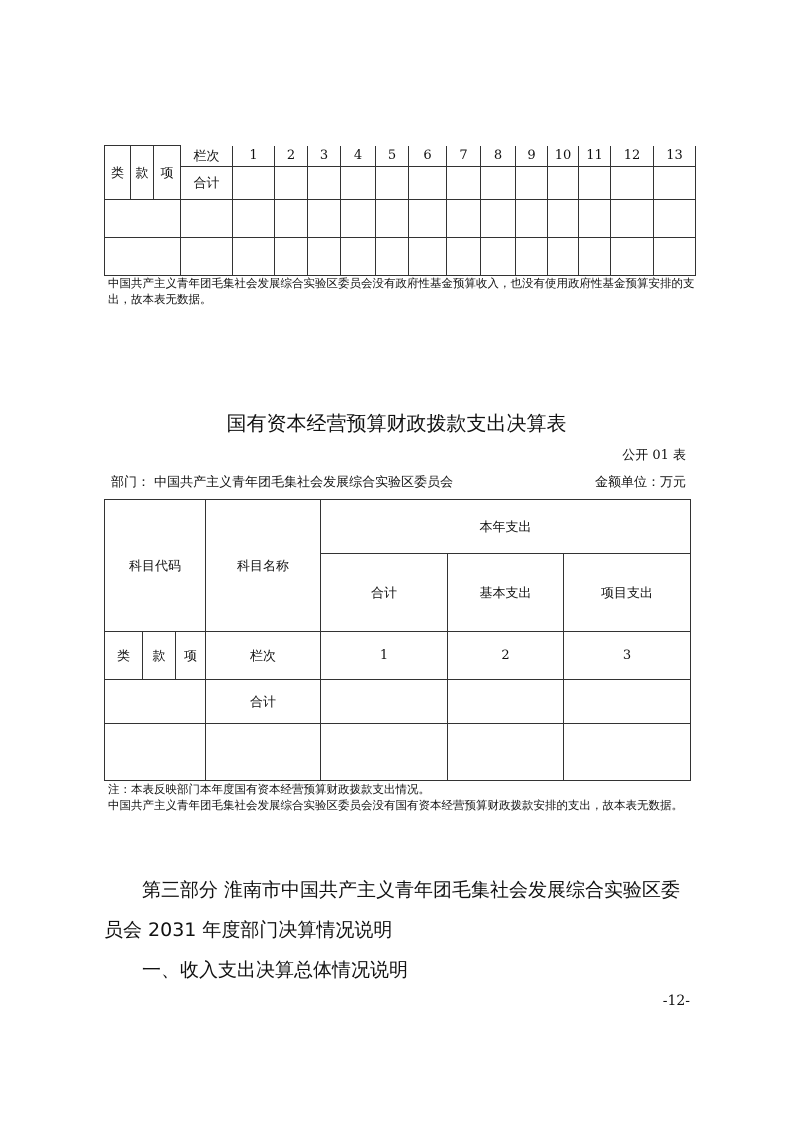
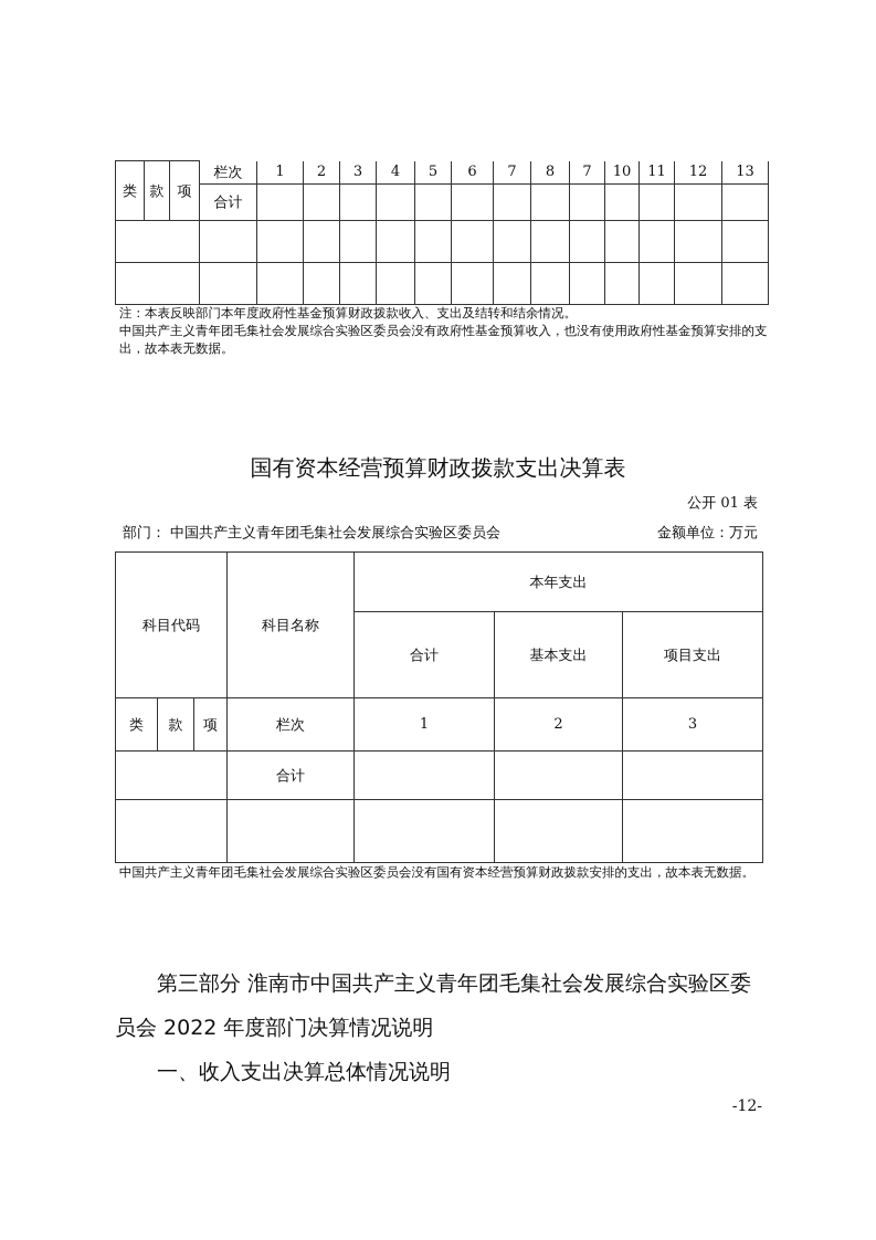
- 类	款	项	栏次	1	2	3	4	5	6	7	8	9	10	11	12	13
+ 类	款	项	栏次	1	2	3	4	5	6	7	8	7	10	11	12	13
  合计
+ 注：本表反映部门本年度政府性基金预算财政拨款收入、支出及结转和结余情况。
  中国共产主义青年团毛集社会发展综合实验区委员会没有政府性基金预算收入，也没有使用政府性基金预算安排的支出，故本表无数据。
  国有资本经营预算财政拨款支出决算表
  公开 01 表
  部门： 中国共产主义青年团毛集社会发展综合实验区委员会
  金额单位：万元
  科目代码	科目名称	本年支出
  合计	基本支出	项目支出
  类	款	项	栏次	1	2	3
  	合计
- 注：本表反映部门本年度国有资本经营预算财政拨款支出情况。
  中国共产主义青年团毛集社会发展综合实验区委员会没有国有资本经营预算财政拨款安排的支出，故本表无数据。
- 第三部分 淮南市中国共产主义青年团毛集社会发展综合实验区委员会 2031 年度部门决算情况说明
+ 第三部分 淮南市中国共产主义青年团毛集社会发展综合实验区委员会 2022 年度部门决算情况说明
  一、收入支出决算总体情况说明
  -12-
